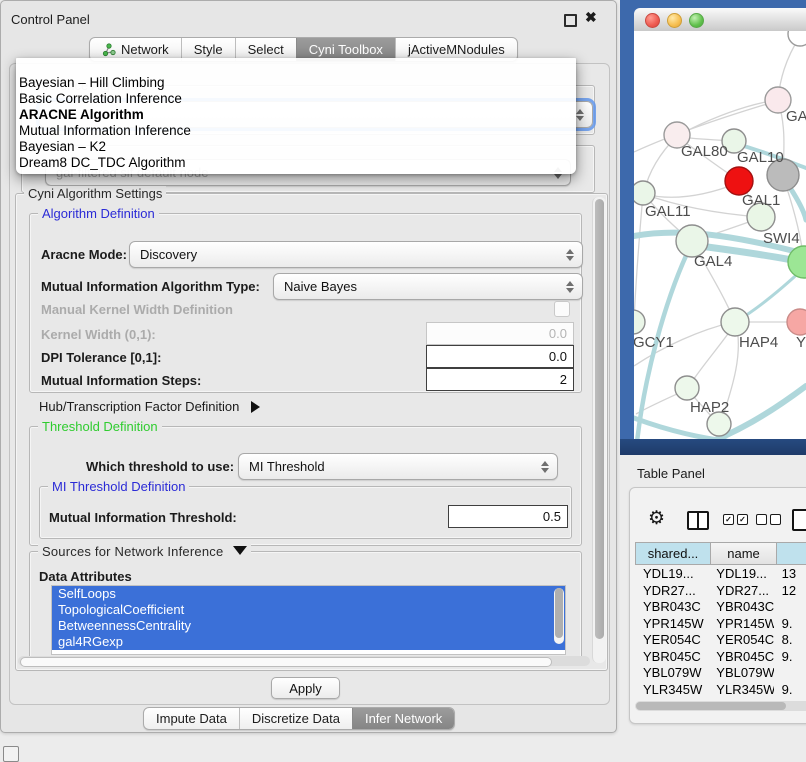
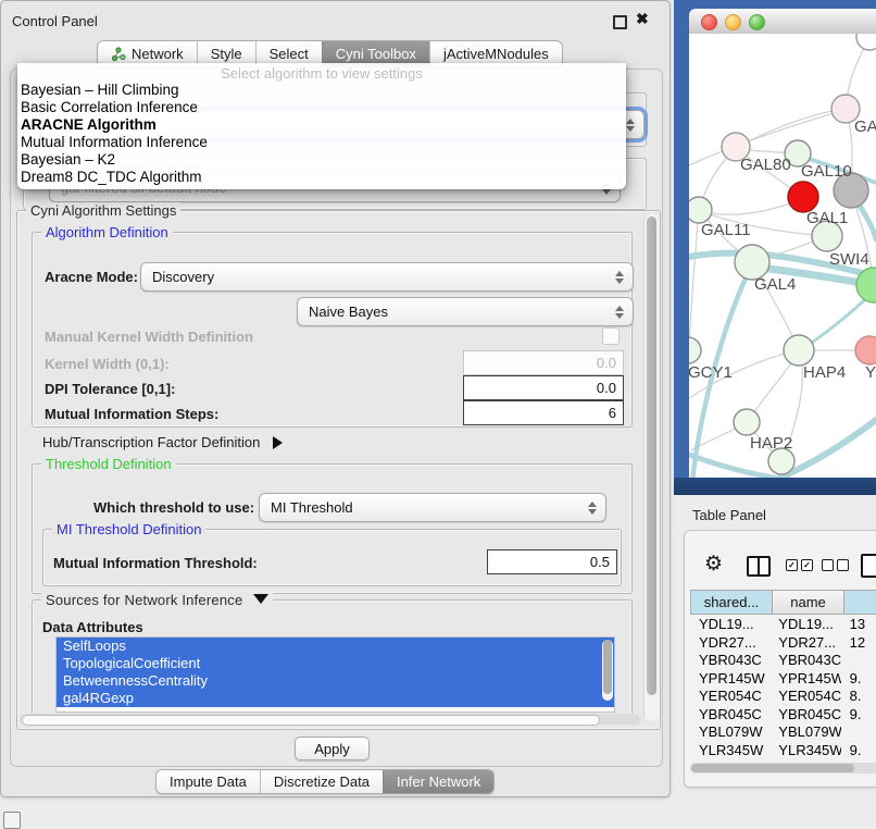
  Control Panel
  ✖
  Network
  Style
  Select
  Cyni Toolbox
  jActiveMNodules
+ Select algorithm to view settings
  Bayesian – Hill Climbing
  Basic Correlation Inference
  ARACNE Algorithm
  Mutual Information Inference
  Bayesian – K2
  Dream8 DC_TDC Algorithm
  Cyni Algorithm Settings
  Algorithm Definition
  Aracne Mode:
  Discovery
- Mutual Information Algorithm Type:
  Naive Bayes
  Manual Kernel Width Definition
  Kernel Width (0,1):
  0.0
  DPI Tolerance [0,1]:
  0.0
  Mutual Information Steps:
- 2
+ 6
  Hub/Transcription Factor Definition
  Threshold Definition
  Which threshold to use:
  MI Threshold
  MI Threshold Definition
  Mutual Information Threshold:
  0.5
  Sources for Network Inference
  Data Attributes
  SelfLoops
  TopologicalCoefficient
  BetweennessCentrality
  gal4RGexp
  Apply
  Impute Data
  Discretize Data
  Infer Network
  GAL80
  GAL10
  GAL1
  GAL11
  SWI4
  GAL4
  GCY1
  HAP4
  Y
  HAP2
  Table Panel
  ⚙
  ✓
  ✓
  shared...
  name
  YDL19...
  YDL19...
  13
  YDR27...
  YDR27...
  12
  YBR043C
  YBR043C
  YPR145W
  YPR145W
  9.
  YER054C
  YER054C
  8.
  YBR045C
  YBR045C
  9.
  YBL079W
  YBL079W
  YLR345W
  YLR345W
  9.
